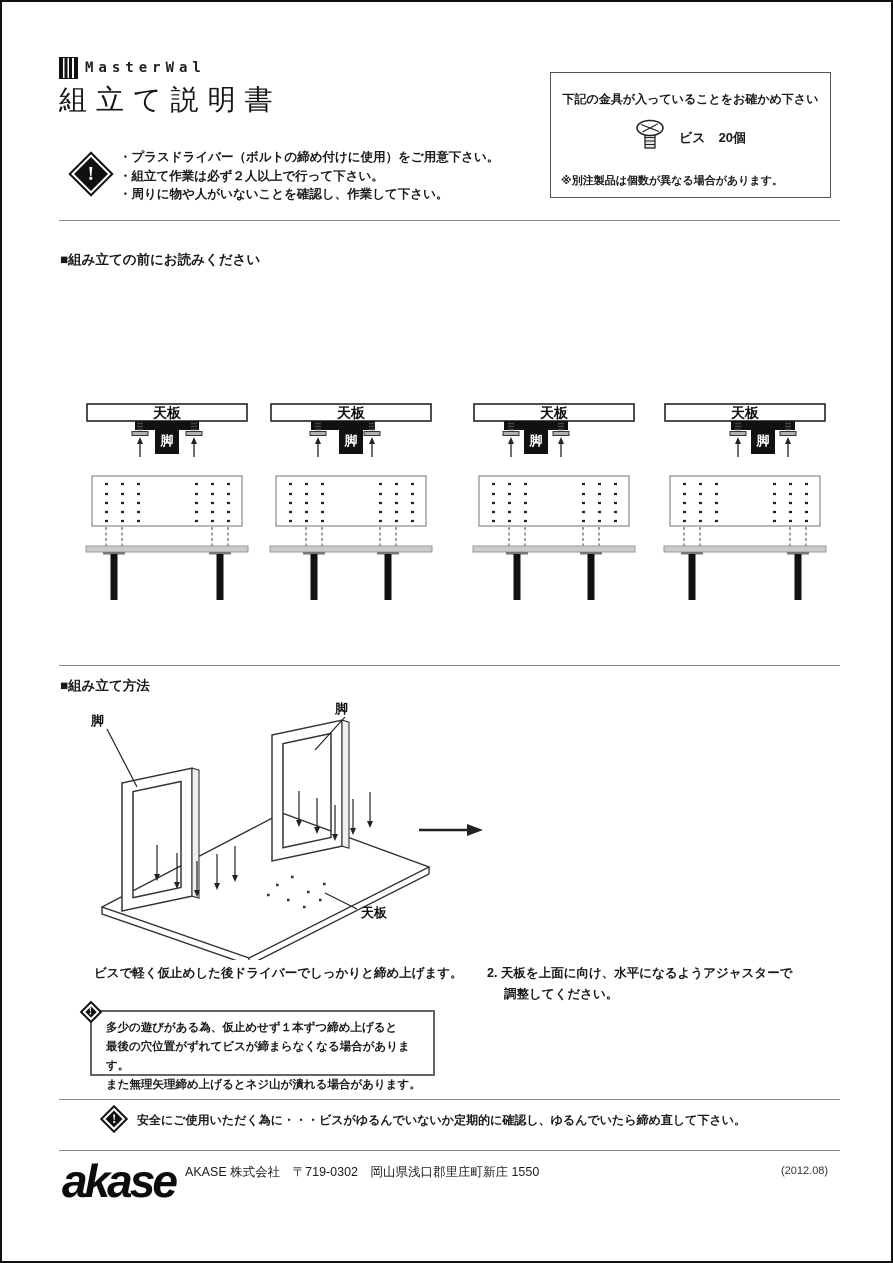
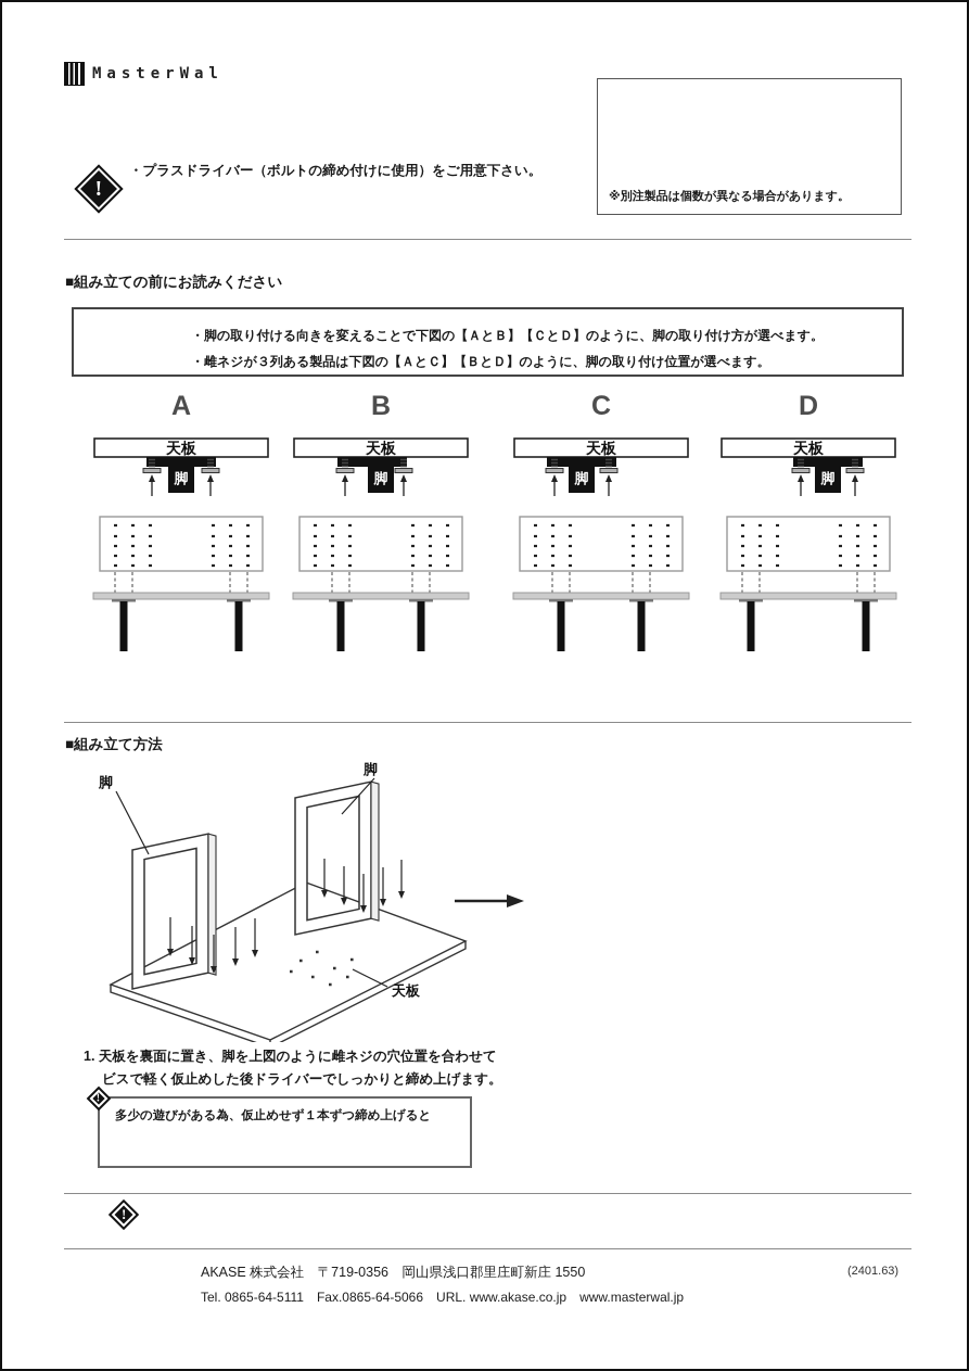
  MasterWal
- 組立て説明書
  ・プラスドライバー（ボルトの締め付けに使用）をご用意下さい。
- ・組立て作業は必ず２人以上で行って下さい。
- ・周りに物や人がいないことを確認し、作業して下さい。
- 下記の金具が入っていることをお確かめ下さい
- ビス 20個
  ※別注製品は個数が異なる場合があります。
  ■組み立ての前にお読みください
+ ・脚の取り付ける向きを変えることで下図の【ＡとＢ】【ＣとＤ】のように、脚の取り付け方が選べます。
+ ・雌ネジが３列ある製品は下図の【ＡとＣ】【ＢとＤ】のように、脚の取り付け位置が選べます。
+ A
+ B
+ C
+ D
  天板
  脚
  天板
  脚
  天板
  脚
  天板
  脚
  ■組み立て方法
  脚
  脚
  天板
+ 1. 天板を裏面に置き、脚を上図のように雌ネジの穴位置を合わせて
  ビスで軽く仮止めした後ドライバーでしっかりと締め上げます。
- 2. 天板を上面に向け、水平になるようアジャスターで
- 調整してください。
  多少の遊びがある為、仮止めせず１本ずつ締め上げると
- 最後の穴位置がずれてビスが締まらなくなる場合があります。
- また無理矢理締め上げるとネジ山が潰れる場合があります。
- 安全にご使用いただく為に・・・ビスがゆるんでいないか定期的に確認し、ゆるんでいたら締め直して下さい。
- akase
- AKASE 株式会社 〒719-0302 岡山県浅口郡里庄町新庄 1550
+ AKASE 株式会社 〒719-0356 岡山県浅口郡里庄町新庄 1550
+ Tel. 0865-64-5111 Fax.0865-64-5066 URL. www.akase.co.jp www.masterwal.jp
- (2012.08)
+ (2401.63)
